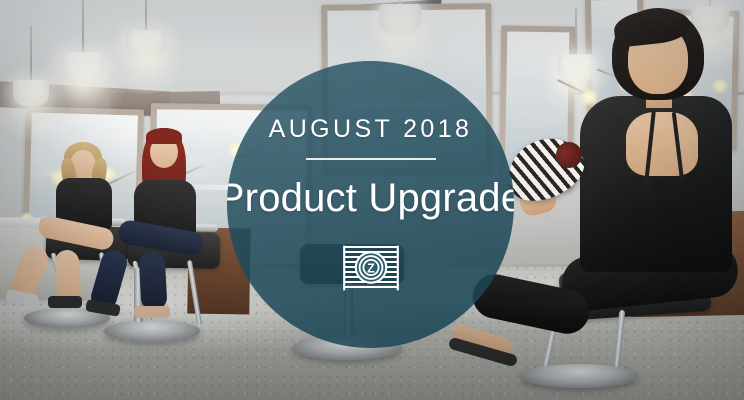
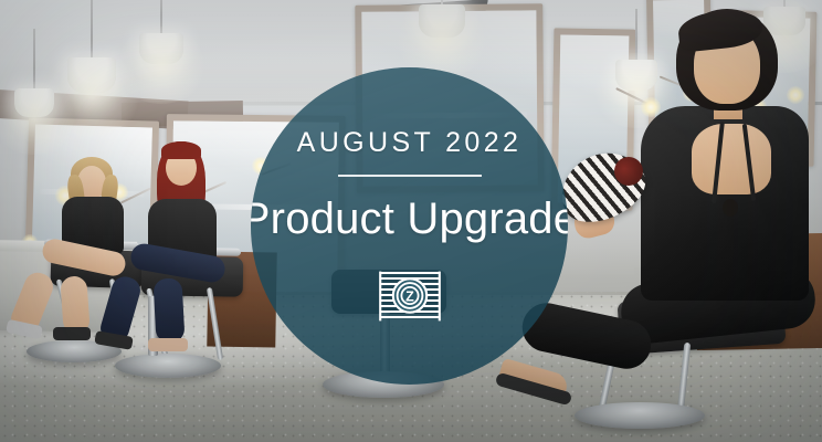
- AUGUST 2018
+ AUGUST 2022
  Product Upgrade
  Z
